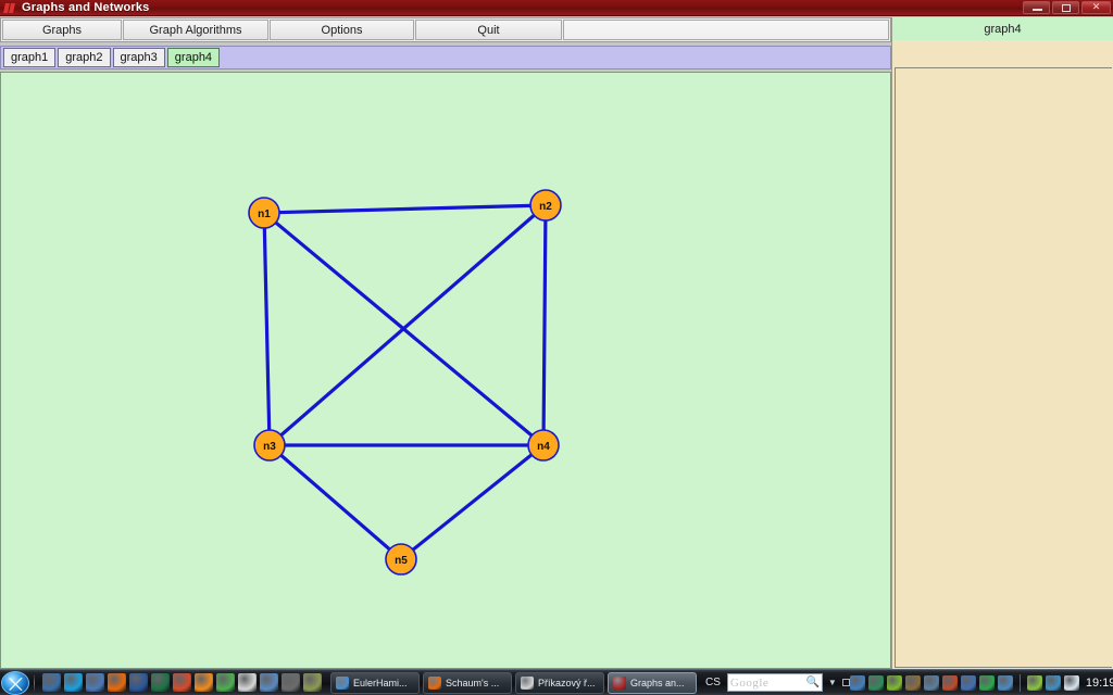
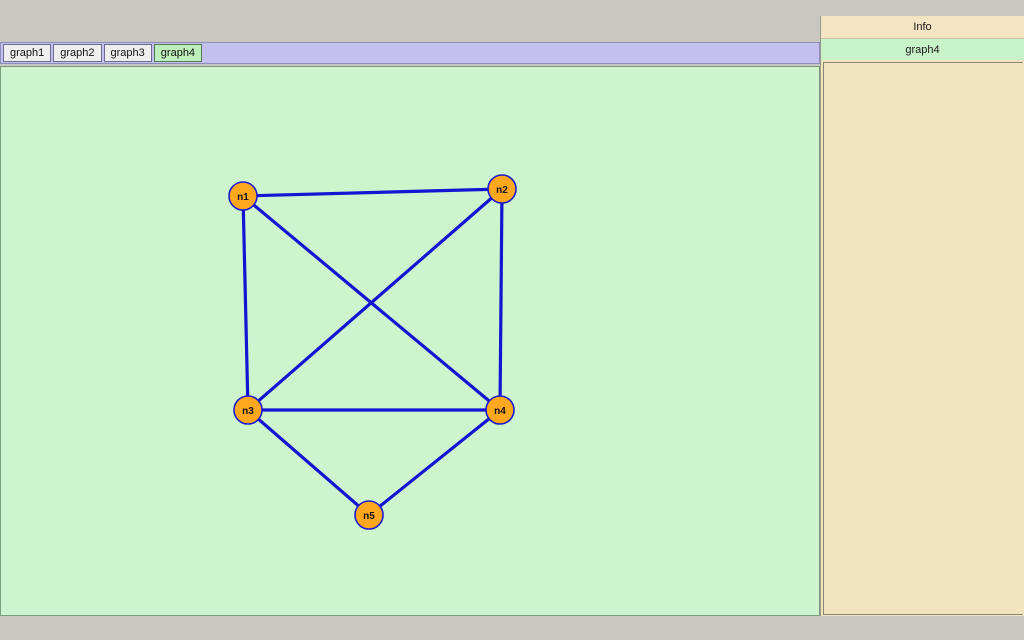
- Graphs and Networks
- ✕
- Graphs
- Graph Algorithms
- Options
- Quit
  graph1
  graph2
  graph3
  graph4
  n1
  n2
  n3
  n4
  n5
+ Info
  graph4
- EulerHami...
- Schaum's ...
- Příkazový ř...
- Graphs an...
- CS
- Google
- 🔍
- ▼
- 19:19
